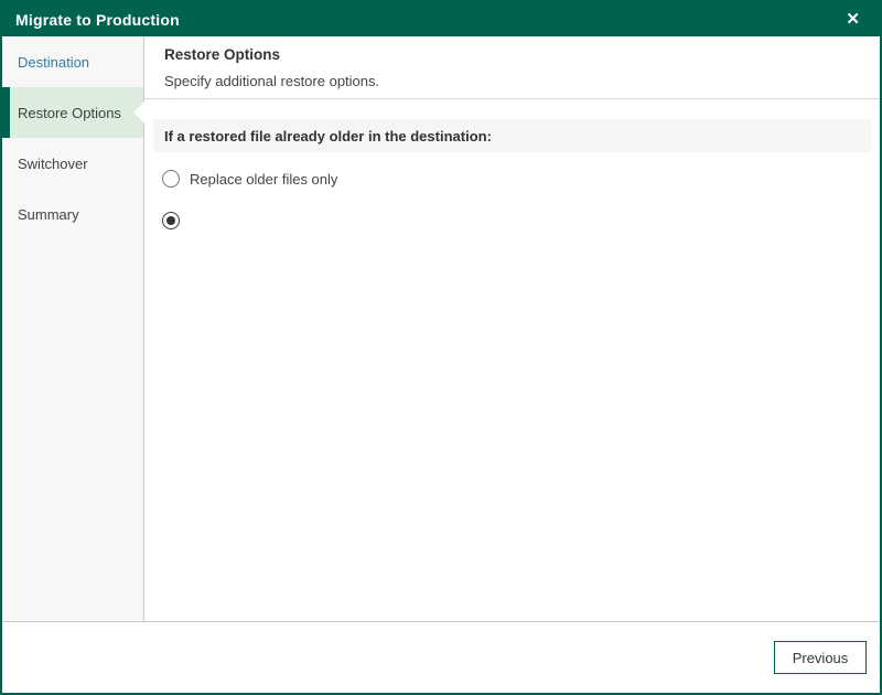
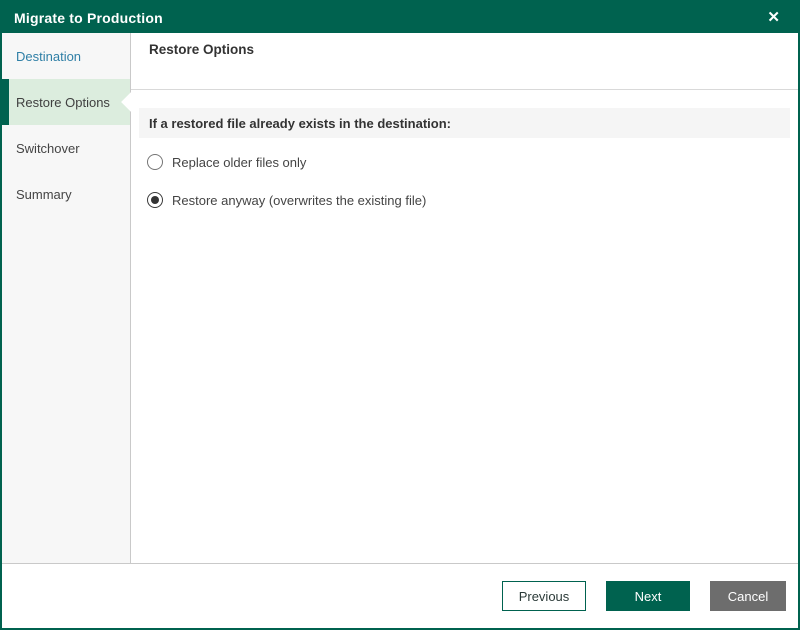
  Migrate to Production
  ✕
  Destination
  Restore Options
  Switchover
  Summary
  Restore Options
- Specify additional restore options.
- If a restored file already older in the destination:
+ If a restored file already exists in the destination:
  Replace older files only
+ Restore anyway (overwrites the existing file)
  Previous
+ Next
+ Cancel
